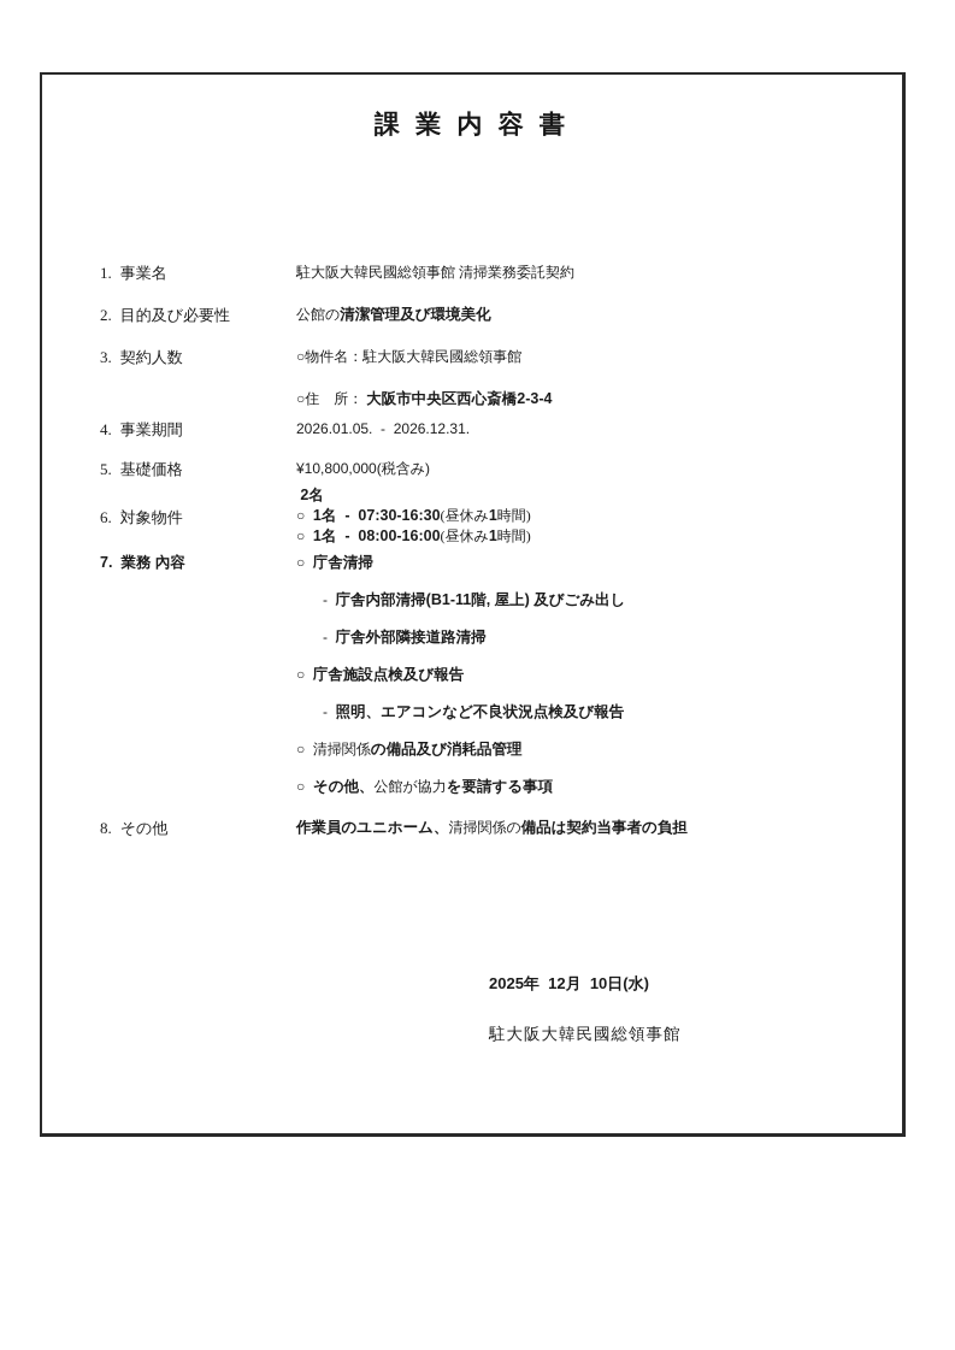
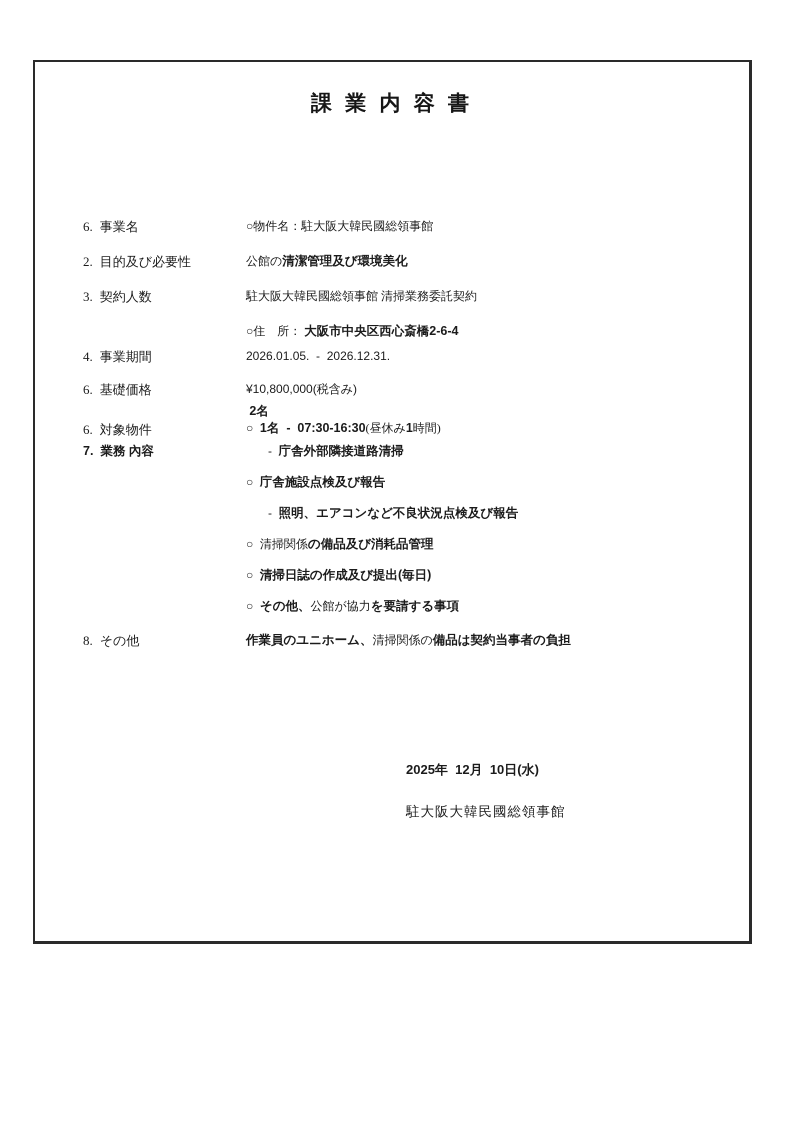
  課 業 内 容 書
- 1. 事業名
+ 6. 事業名
- 駐大阪大韓民國総領事館 清掃業務委託契約
+ ○物件名：駐大阪大韓民國総領事館
  2. 目的及び必要性
  公館の清潔管理及び環境美化
  3. 契約人数
- ○物件名：駐大阪大韓民國総領事館
+ 駐大阪大韓民國総領事館 清掃業務委託契約
- ○住 所： 大阪市中央区西心斎橋2-3-4
+ ○住 所： 大阪市中央区西心斎橋2-6-4
  4. 事業期間
  2026.01.05. - 2026.12.31.
- 5. 基礎価格
+ 6. 基礎価格
  ¥10,800,000(税含み)
  6. 対象物件
  2名
  ○ 1名 - 07:30-16:30(昼休み1時間)
- ○ 1名 - 08:00-16:00(昼休み1時間)
  7. 業務 內容
- ○ 庁舎清掃
- - 庁舎内部清掃(B1-11階, 屋上) 及びごみ出し
  - 庁舎外部隣接道路清掃
  ○ 庁舎施設点検及び報告
  - 照明、エアコンなど不良状況点検及び報告
  ○ 清掃関係の備品及び消耗品管理
+ ○ 清掃日誌の作成及び提出(毎日)
  ○ その他、公館が協力を要請する事項
  8. その他
  作業員のユニホーム、清掃関係の備品は契約当事者の負担
  2025年 12月 10日(水)
  駐大阪大韓民國総領事館
